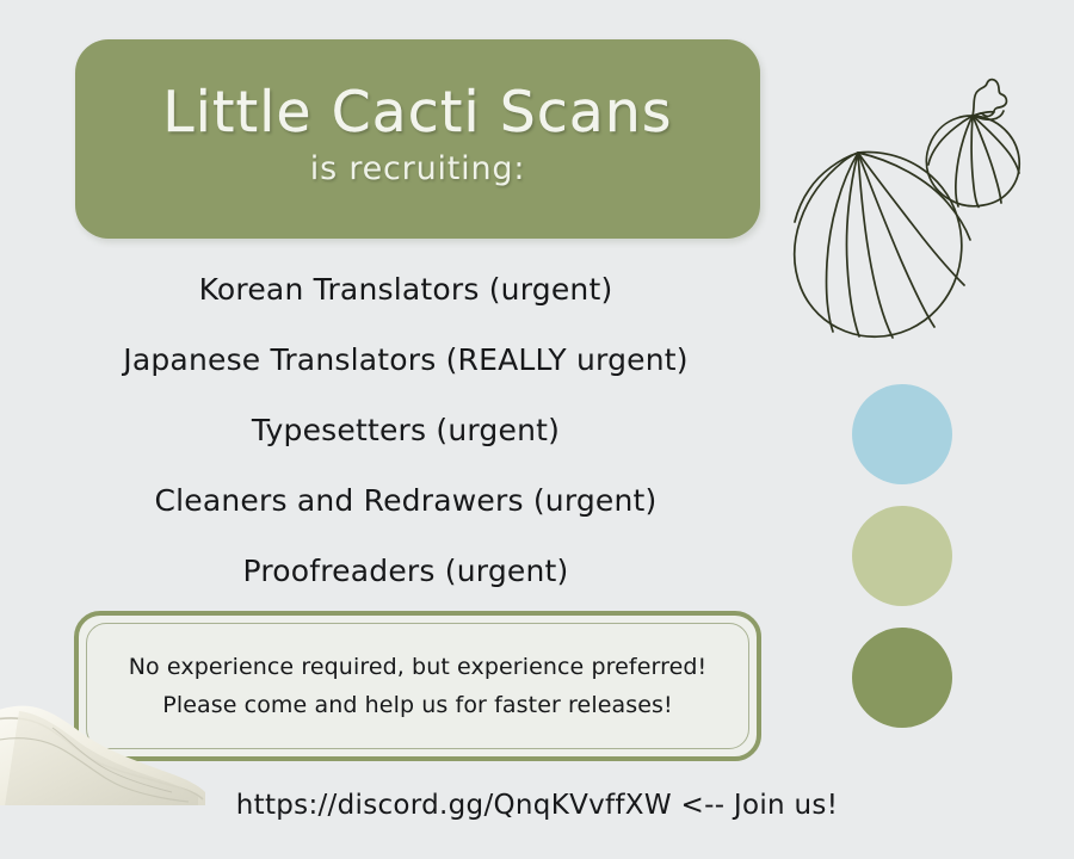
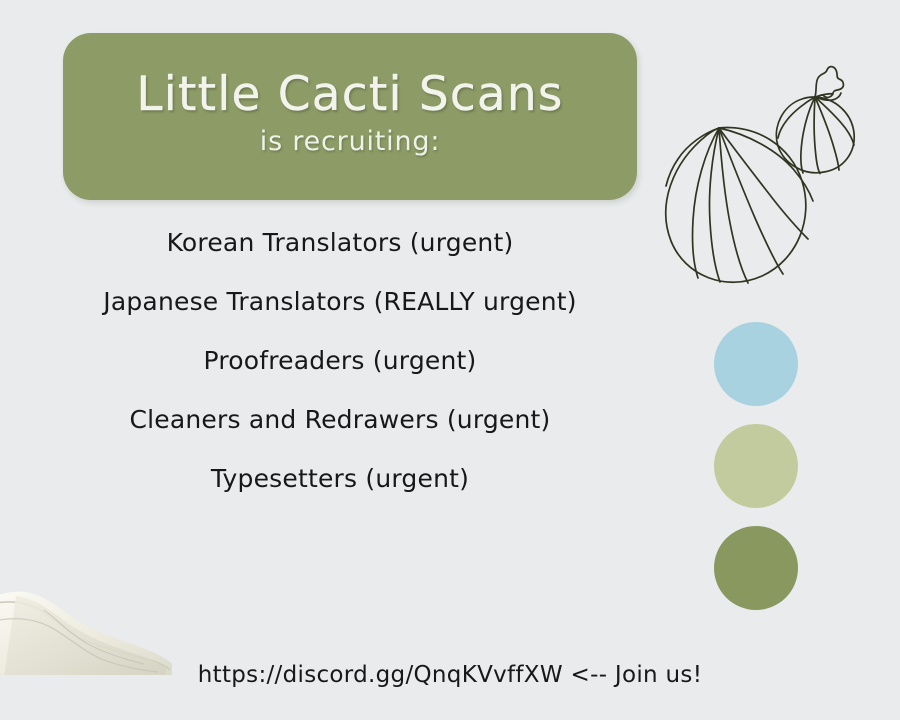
  Little Cacti Scans
  is recruiting:
  Korean Translators (urgent)
  Japanese Translators (REALLY urgent)
- Typesetters (urgent)
+ Proofreaders (urgent)
  Cleaners and Redrawers (urgent)
- Proofreaders (urgent)
+ Typesetters (urgent)
- No experience required, but experience preferred!
- Please come and help us for faster releases!
  https://discord.gg/QnqKVvffXW <-- Join us!
